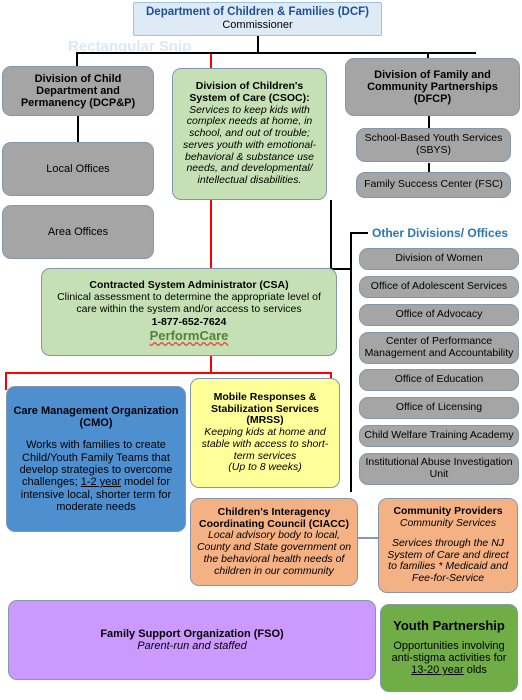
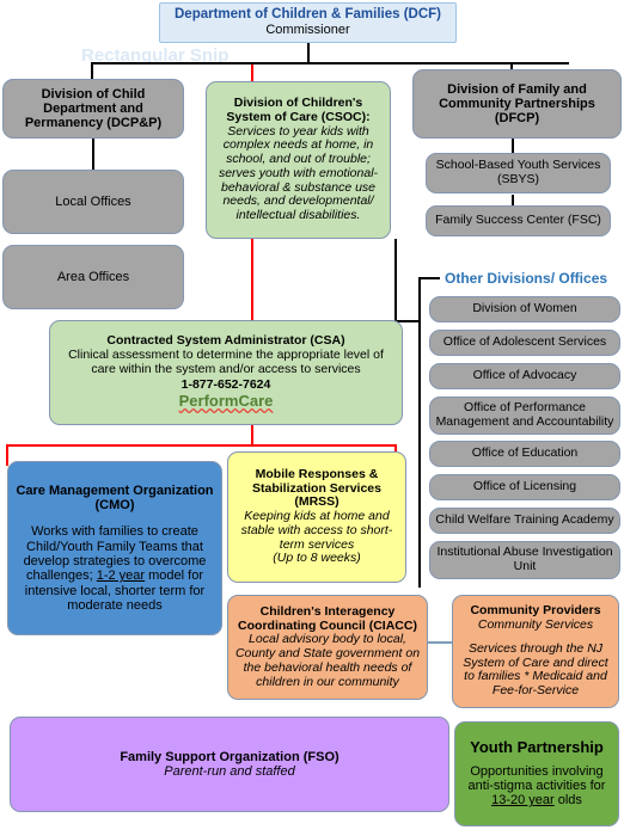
  Rectangular Snip
  Department of Children & Families (DCF)
  Commissioner
  Division of Child Department and Permanency (DCP&P)
  Local Offices
  Area Offices
  Division of Children's System of Care (CSOC):
- Services to keep kids with complex needs at home, in school, and out of trouble; serves youth with emotional-behavioral & substance use needs, and developmental/ intellectual disabilities.
+ Services to year kids with complex needs at home, in school, and out of trouble; serves youth with emotional-behavioral & substance use needs, and developmental/ intellectual disabilities.
  Division of Family and Community Partnerships (DFCP)
  School-Based Youth Services (SBYS)
  Family Success Center (FSC)
  Other Divisions/ Offices
  Division of Women
  Office of Adolescent Services
  Office of Advocacy
- Center of Performance Management and Accountability
+ Office of Performance Management and Accountability
  Office of Education
  Office of Licensing
  Child Welfare Training Academy
  Institutional Abuse Investigation Unit
  Contracted System Administrator (CSA)
  Clinical assessment to determine the appropriate level of care within the system and/or access to services
  1-877-652-7624
  PerformCare
  Care Management Organization (CMO)
  Works with families to create Child/Youth Family Teams that develop strategies to overcome challenges; 1-2 year model for intensive local, shorter term for moderate needs
  Mobile Responses & Stabilization Services (MRSS)
  Keeping kids at home and stable with access to short-term services
  (Up to 8 weeks)
  Children's Interagency Coordinating Council (CIACC)
  Local advisory body to local, County and State government on the behavioral health needs of children in our community
  Community Providers
  Community Services
  Services through the NJ System of Care and direct to families * Medicaid and Fee-for-Service
  Family Support Organization (FSO)
  Parent-run and staffed
  Youth Partnership
  Opportunities involving anti-stigma activities for 13-20 year olds
